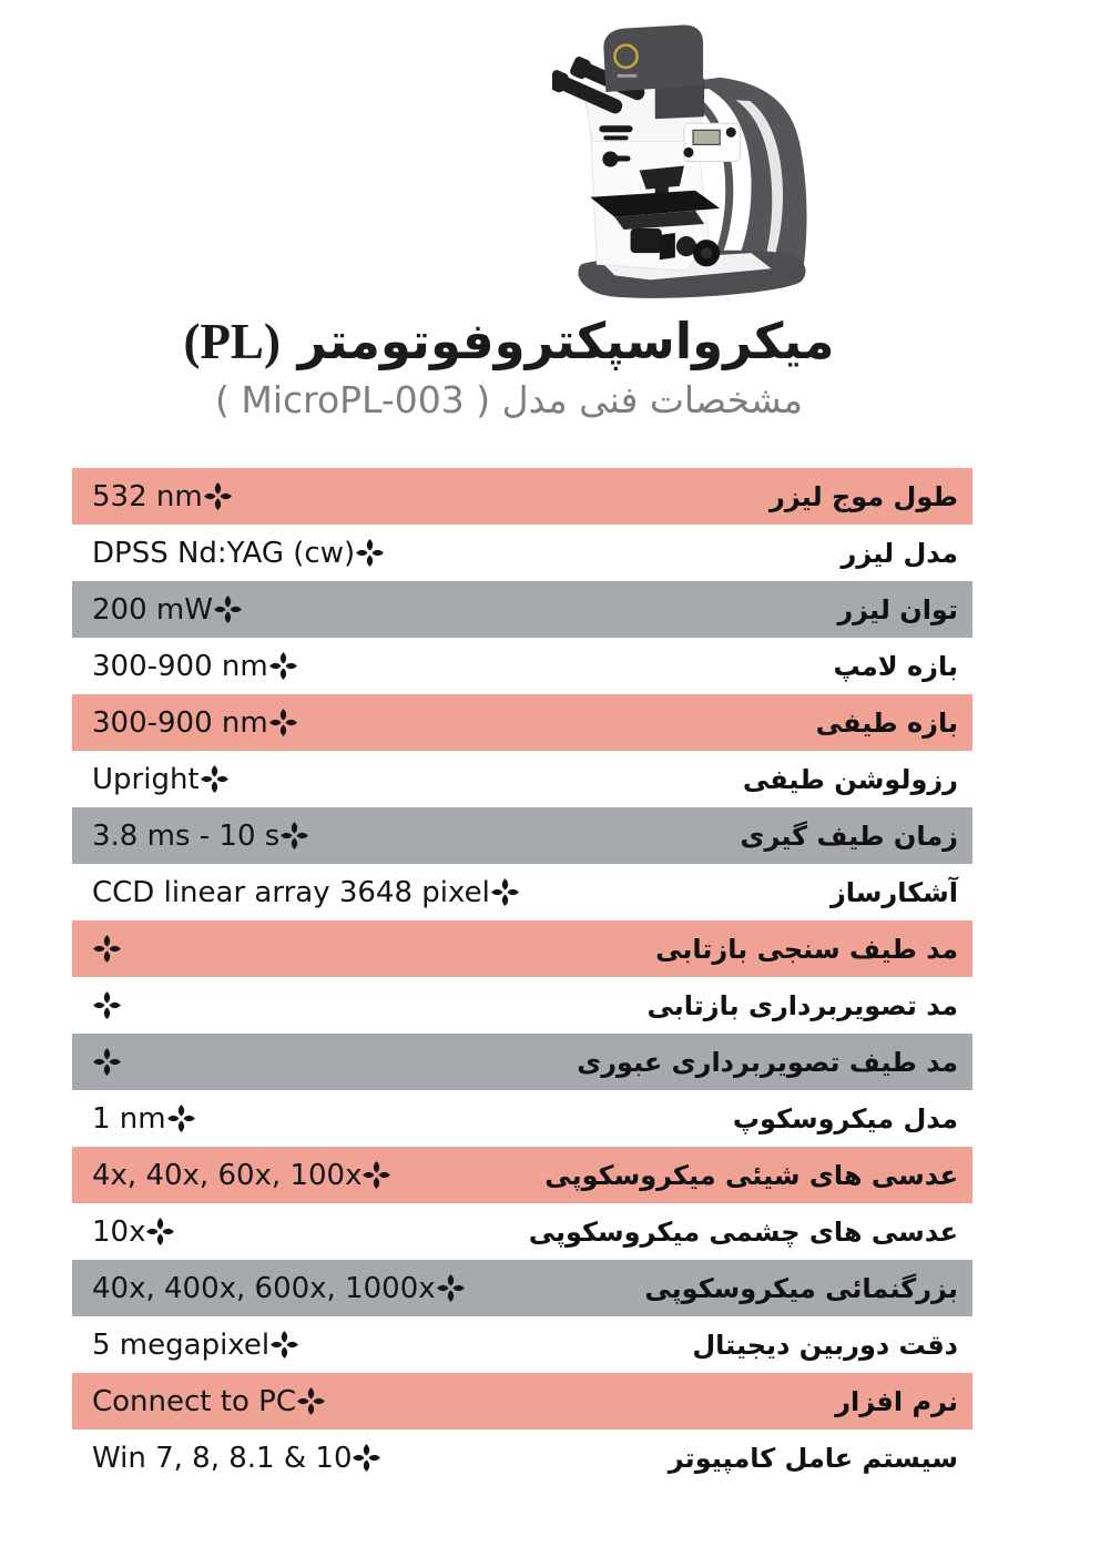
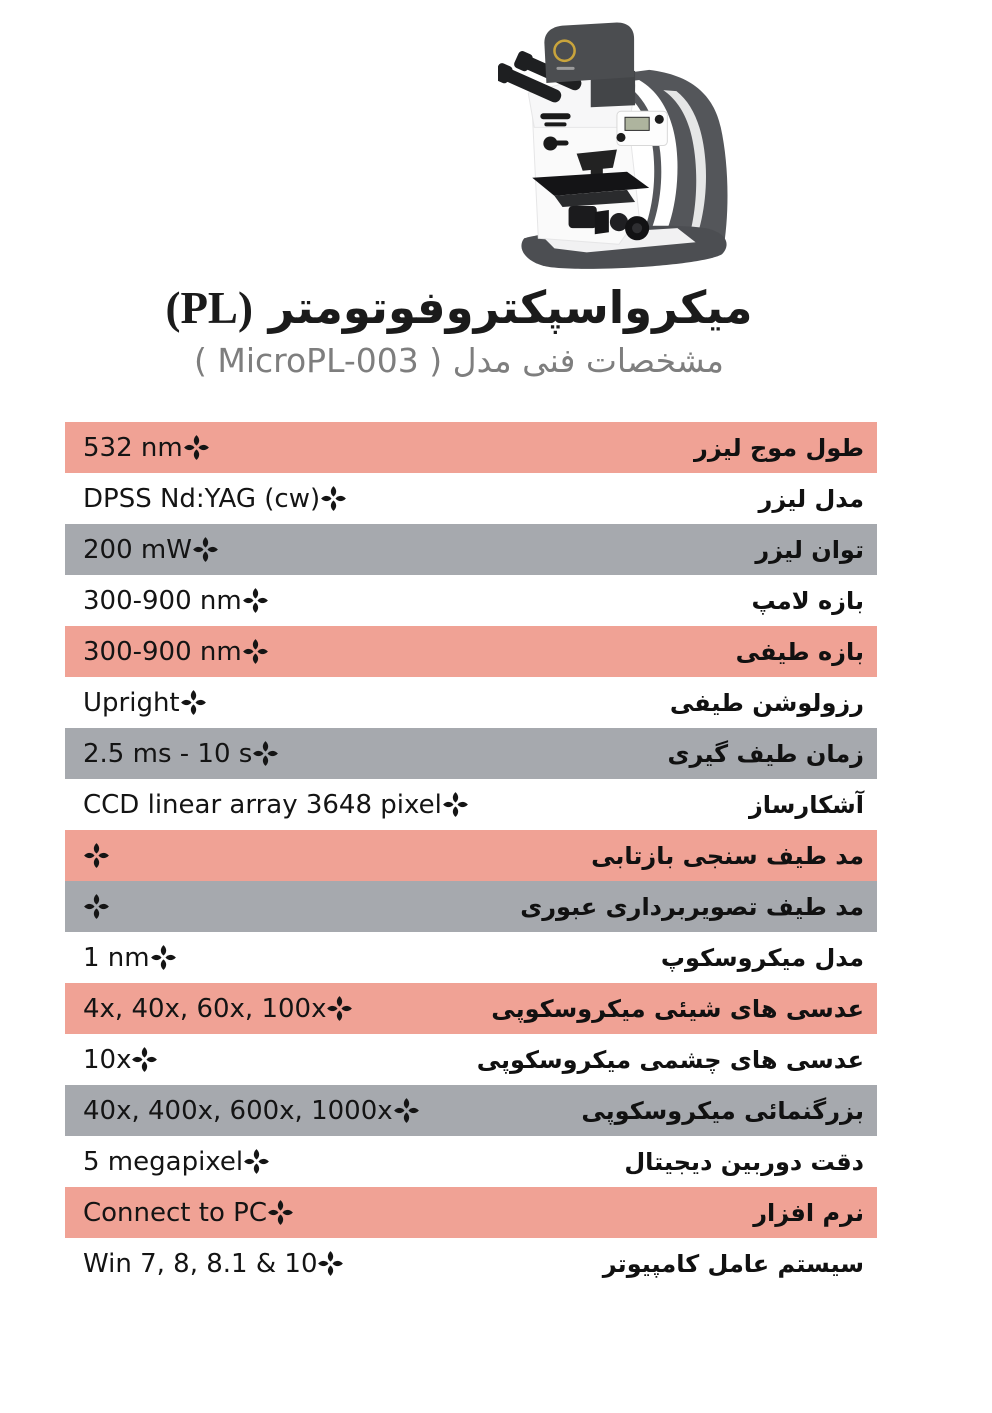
  میکرواسپکتروفوتومتر (PL)
  مشخصات فنی مدل ( MicroPL-003 )
  532 nm
  طول موج لیزر
  DPSS Nd:YAG (cw)
  مدل لیزر
  200 mW
  توان لیزر
  300-900 nm
  بازه لامپ
  300-900 nm
  بازه طیفی
  Upright
  رزولوشن طیفی
- 3.8 ms - 10 s
+ 2.5 ms - 10 s
  زمان طیف گیری
  CCD linear array 3648 pixel
  آشکارساز
  مد طیف سنجی بازتابی
- مد تصویربرداری بازتابی
  مد طیف تصویربرداری عبوری
  1 nm
  مدل میکروسکوپ
  4x, 40x, 60x, 100x
  عدسی های شیئی میکروسکوپی
  10x
  عدسی های چشمی میکروسکوپی
  40x, 400x, 600x, 1000x
  بزرگنمائی میکروسکوپی
  5 megapixel
  دقت دوربین دیجیتال
  Connect to PC
  نرم افزار
  Win 7, 8, 8.1 & 10
  سیستم عامل کامپیوتر
